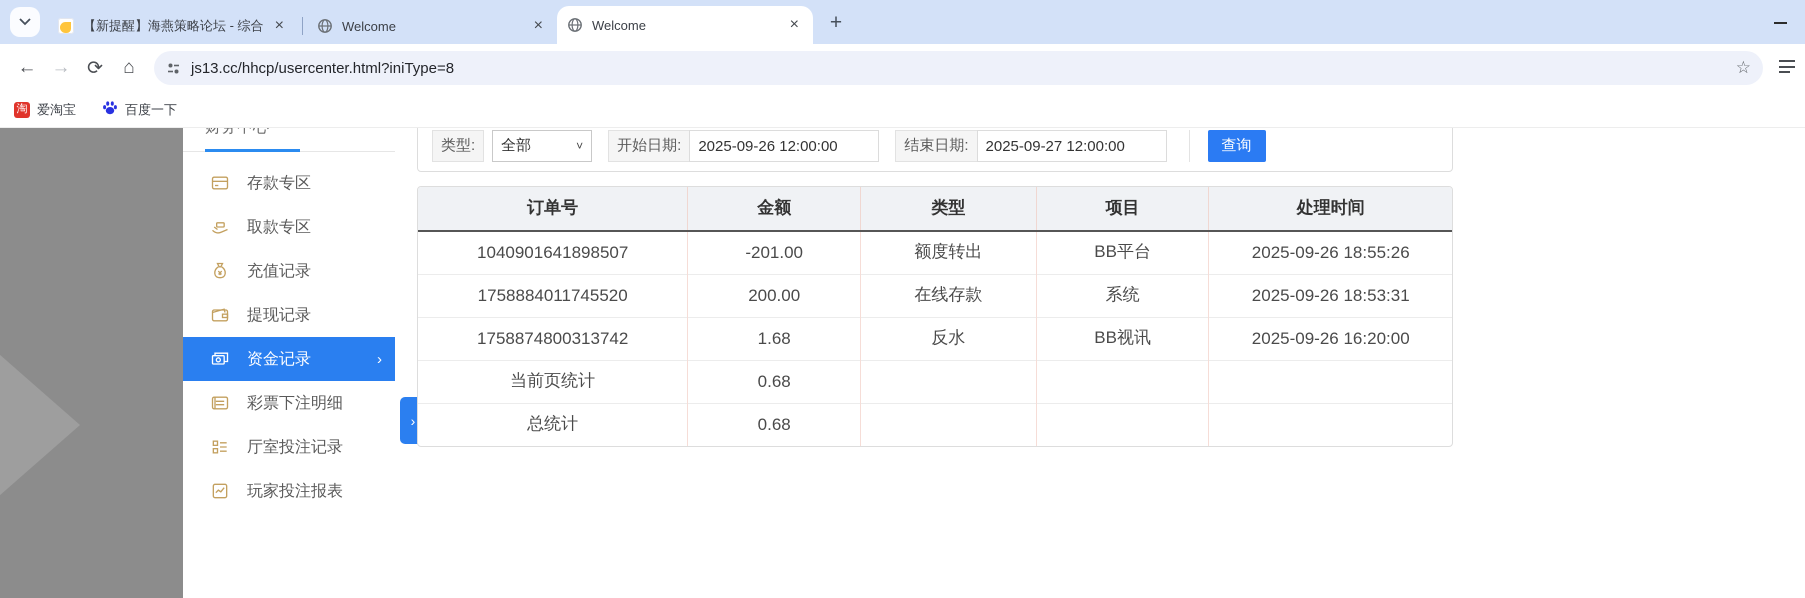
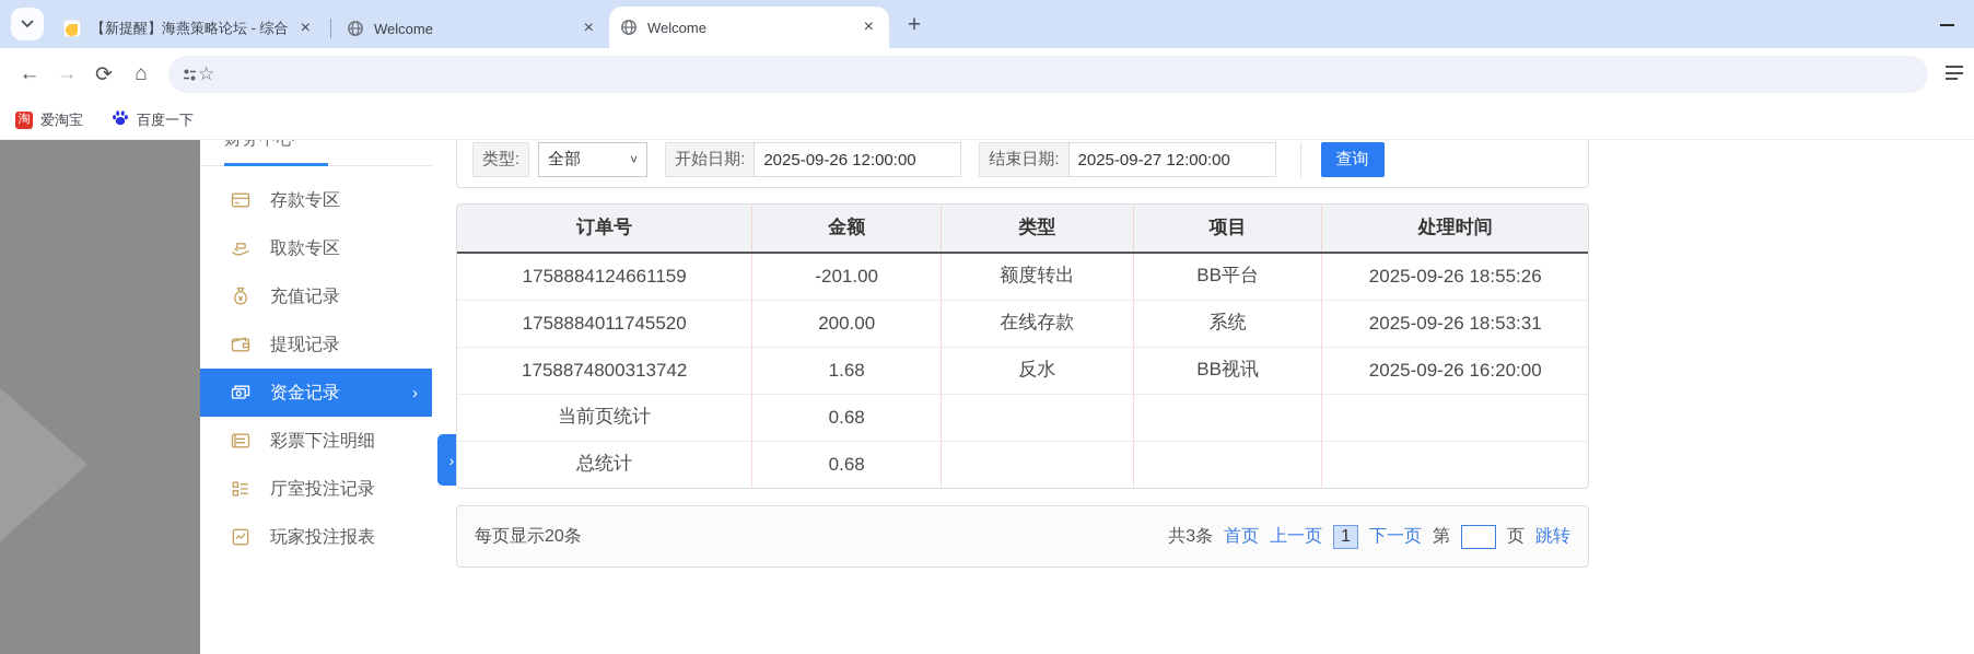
  【新提醒】海燕策略论坛 - 综合
  ×
  Welcome
  ×
  Welcome
  ×
  +
  ←
  →
  ⟳
  ⌂
- js13.cc/hhcp/usercenter.html?iniType=8
  ☆
  淘
  爱淘宝
  百度一下
  财务中心
  存款专区
  取款专区
  充值记录
  提现记录
  资金记录
  ›
  彩票下注明细
  厅室投注记录
  玩家投注报表
  ›
  类型:
  全部
  ˅
  开始日期:
  2025-09-26 12:00:00
  结束日期:
  2025-09-27 12:00:00
  查询
  订单号	金额	类型	项目	处理时间
- 1040901641898507	-201.00	额度转出	BB平台	2025-09-26 18:55:26
+ 1758884124661159	-201.00	额度转出	BB平台	2025-09-26 18:55:26
  1758884011745520	200.00	在线存款	系统	2025-09-26 18:53:31
  1758874800313742	1.68	反水	BB视讯	2025-09-26 16:20:00
  当前页统计	0.68
  总统计	0.68
+ 每页显示20条
+ 共3条
+ 首页
+ 上一页
+ 1
+ 下一页
+ 第
+ 页
+ 跳转
